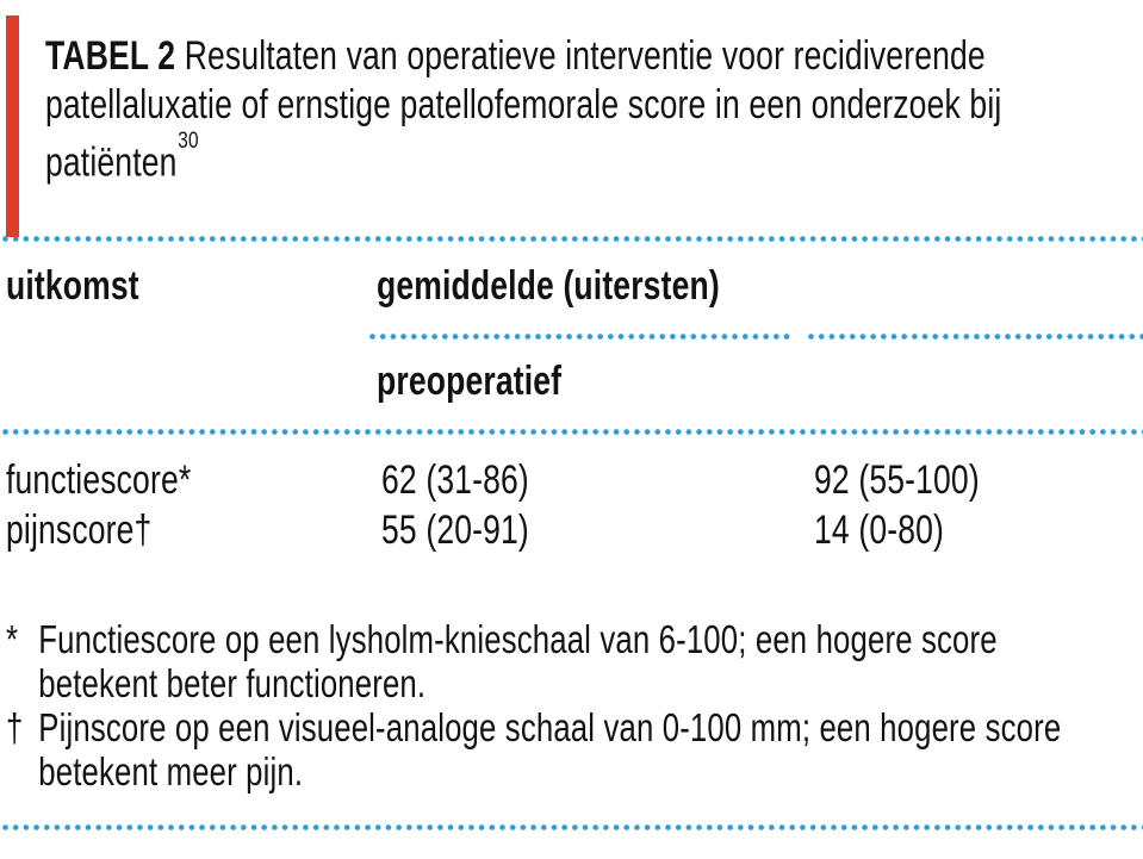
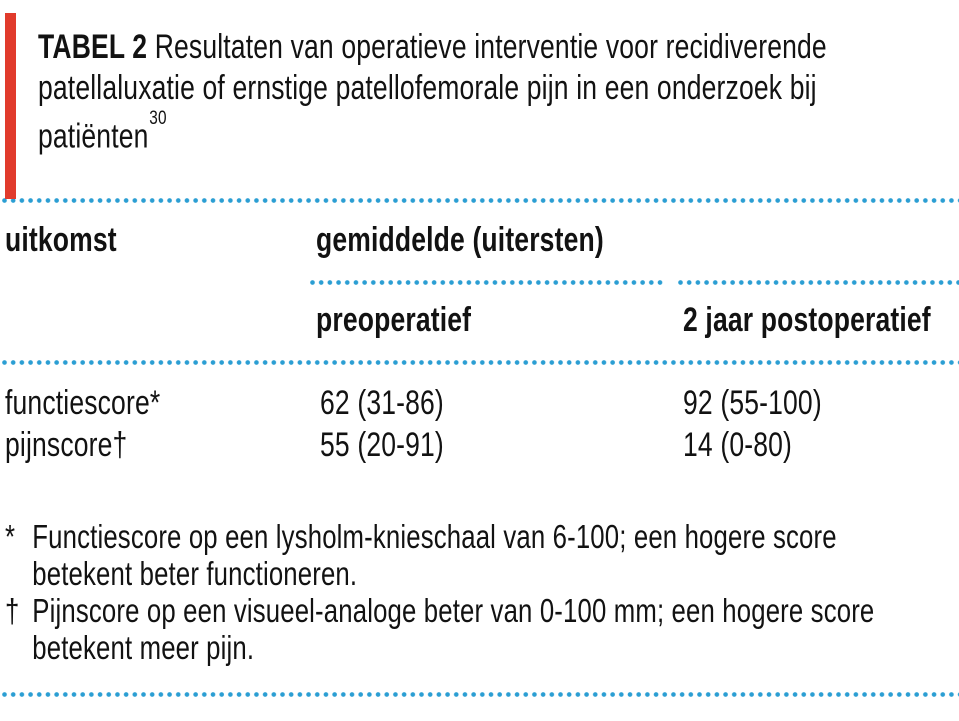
- TABEL 2 Resultaten van operatieve interventie voor recidiverende patellaluxatie of ernstige patellofemorale score in een onderzoek bij patiënten30
+ TABEL 2 Resultaten van operatieve interventie voor recidiverende patellaluxatie of ernstige patellofemorale pijn in een onderzoek bij patiënten30
  uitkomst
  gemiddelde (uitersten)
  preoperatief
+ 2 jaar postoperatief
  functiescore*
  62 (31-86)
  92 (55-100)
  pijnscore†
  55 (20-91)
  14 (0-80)
  * Functiescore op een lysholm-knieschaal van 6-100; een hogere score betekent beter functioneren.
- † Pijnscore op een visueel-analoge schaal van 0-100 mm; een hogere score betekent meer pijn.
+ † Pijnscore op een visueel-analoge beter van 0-100 mm; een hogere score betekent meer pijn.
